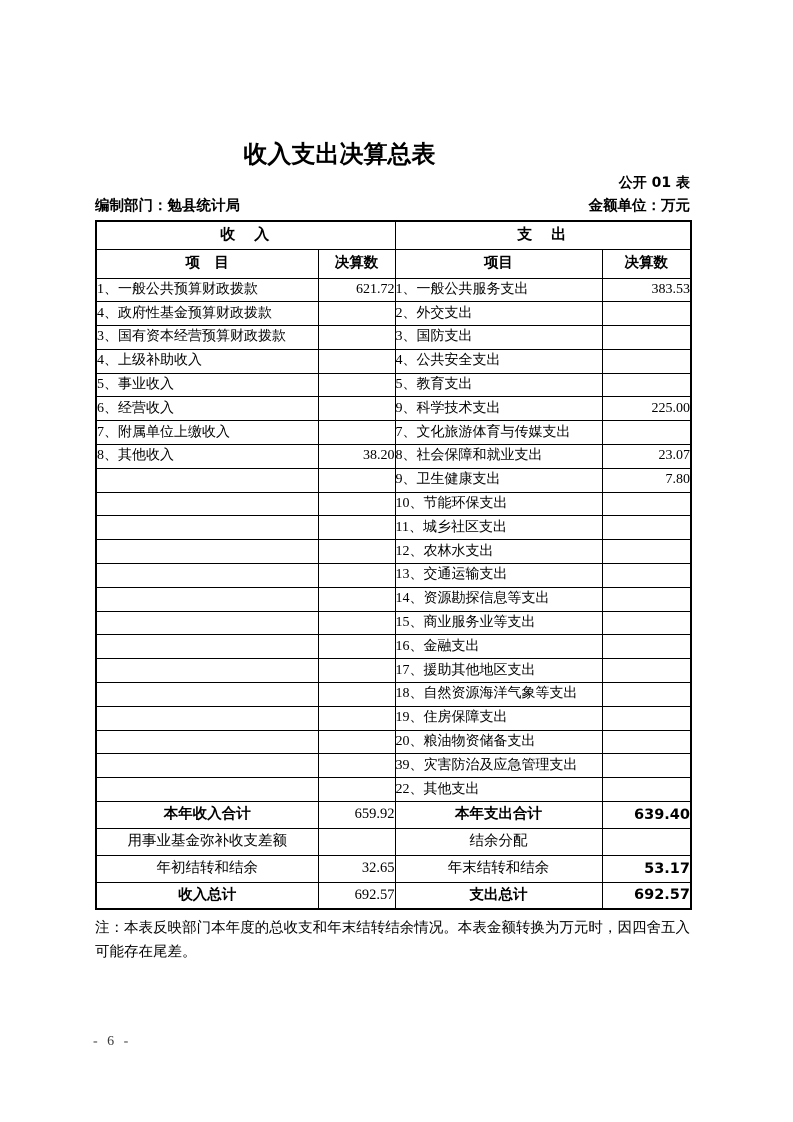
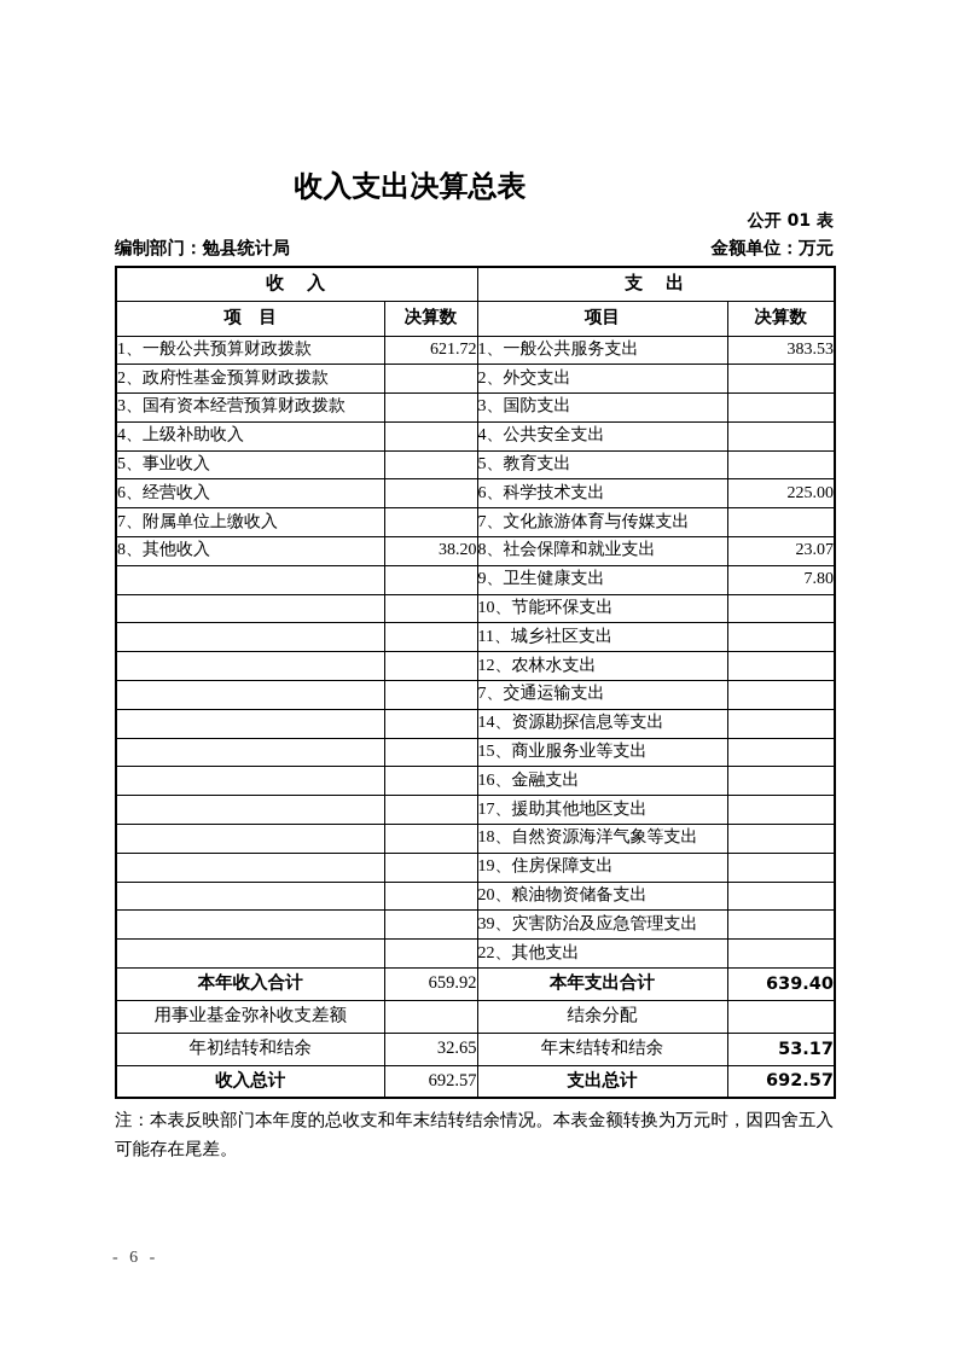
  收入支出决算总表
  公开 01 表
  编制部门：勉县统计局
  金额单位：万元
  收 入	支 出
  项 目	决算数	项目	决算数
  1、一般公共预算财政拨款	621.72	1、一般公共服务支出	383.53
- 4、政府性基金预算财政拨款		2、外交支出
+ 2、政府性基金预算财政拨款		2、外交支出
  3、国有资本经营预算财政拨款		3、国防支出
  4、上级补助收入		4、公共安全支出
  5、事业收入		5、教育支出
- 6、经营收入		9、科学技术支出	225.00
+ 6、经营收入		6、科学技术支出	225.00
  7、附属单位上缴收入		7、文化旅游体育与传媒支出
  8、其他收入	38.20	8、社会保障和就业支出	23.07
  		9、卫生健康支出	7.80
  		10、节能环保支出
  		11、城乡社区支出
  		12、农林水支出
- 		13、交通运输支出
+ 		7、交通运输支出
  		14、资源勘探信息等支出
  		15、商业服务业等支出
  		16、金融支出
  		17、援助其他地区支出
  		18、自然资源海洋气象等支出
  		19、住房保障支出
  		20、粮油物资储备支出
  		39、灾害防治及应急管理支出
  		22、其他支出
  本年收入合计	659.92	本年支出合计	639.40
  用事业基金弥补收支差额		结余分配
  年初结转和结余	32.65	年末结转和结余	53.17
  收入总计	692.57	支出总计	692.57
  注：本表反映部门本年度的总收支和年末结转结余情况。本表金额转换为万元时，因四舍五入可能存在尾差。
  - 6 -
